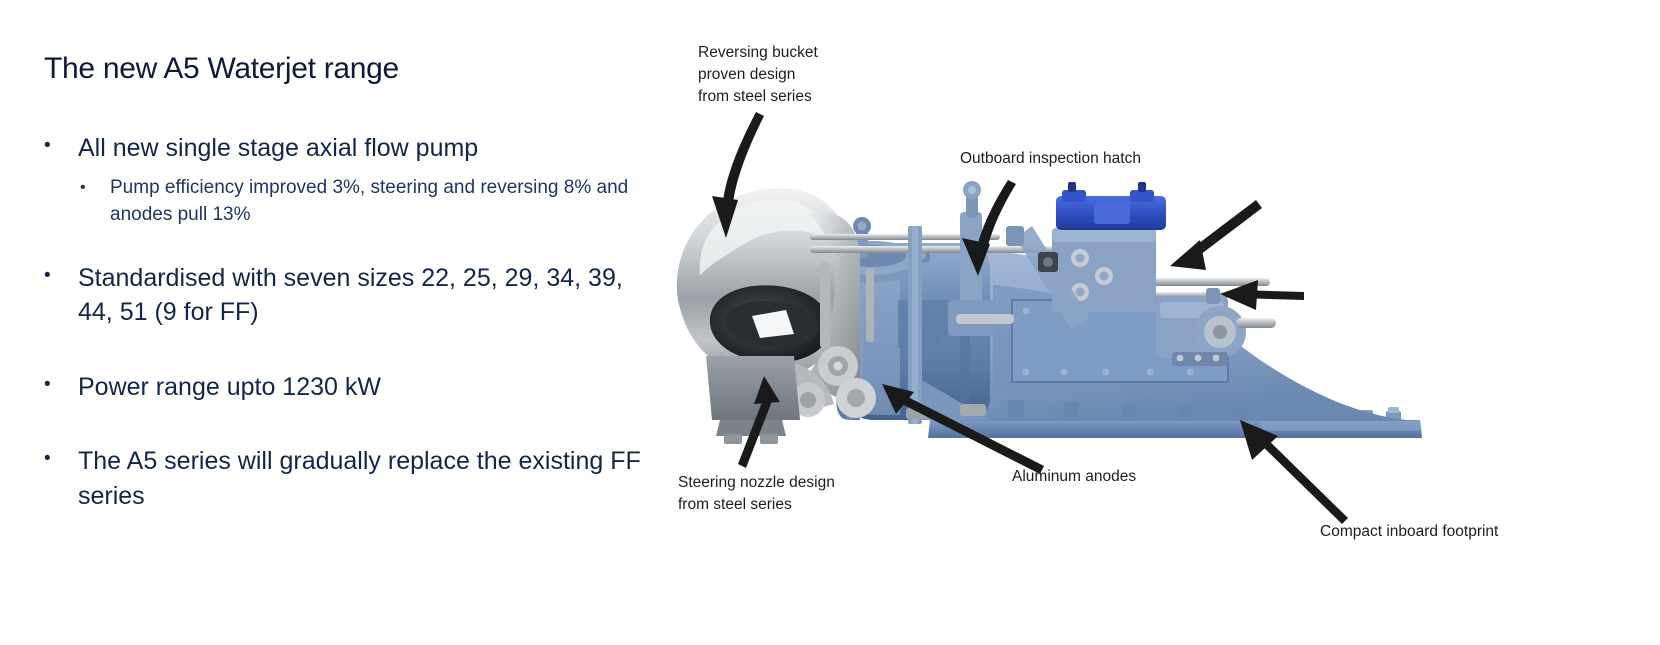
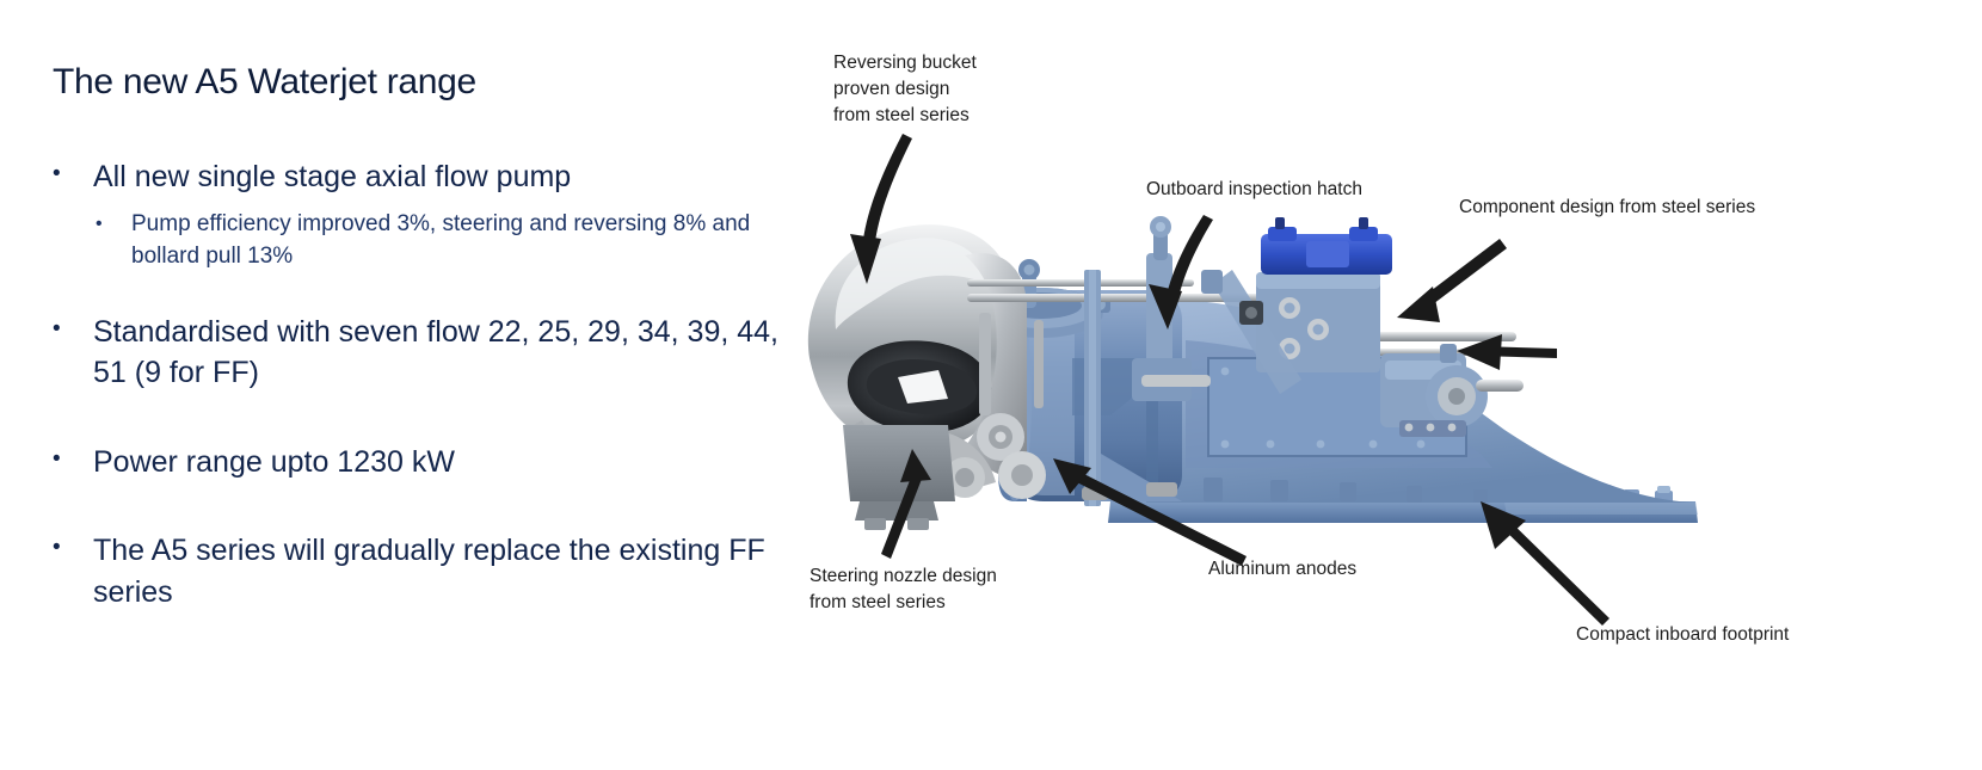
  The new A5 Waterjet range
  •
  All new single stage axial flow pump
  •
- Pump efficiency improved 3%, steering and reversing 8% and anodes pull 13%
+ Pump efficiency improved 3%, steering and reversing 8% and bollard pull 13%
  •
- Standardised with seven sizes 22, 25, 29, 34, 39, 44, 51 (9 for FF)
+ Standardised with seven flow 22, 25, 29, 34, 39, 44, 51 (9 for FF)
  •
  Power range upto 1230 kW
  •
  The A5 series will gradually replace the existing FF series
  Reversing bucket
  proven design
  from steel series
  Outboard inspection hatch
+ Component design from steel series
  Steering nozzle design
  from steel series
  Aluminum anodes
  Compact inboard footprint
